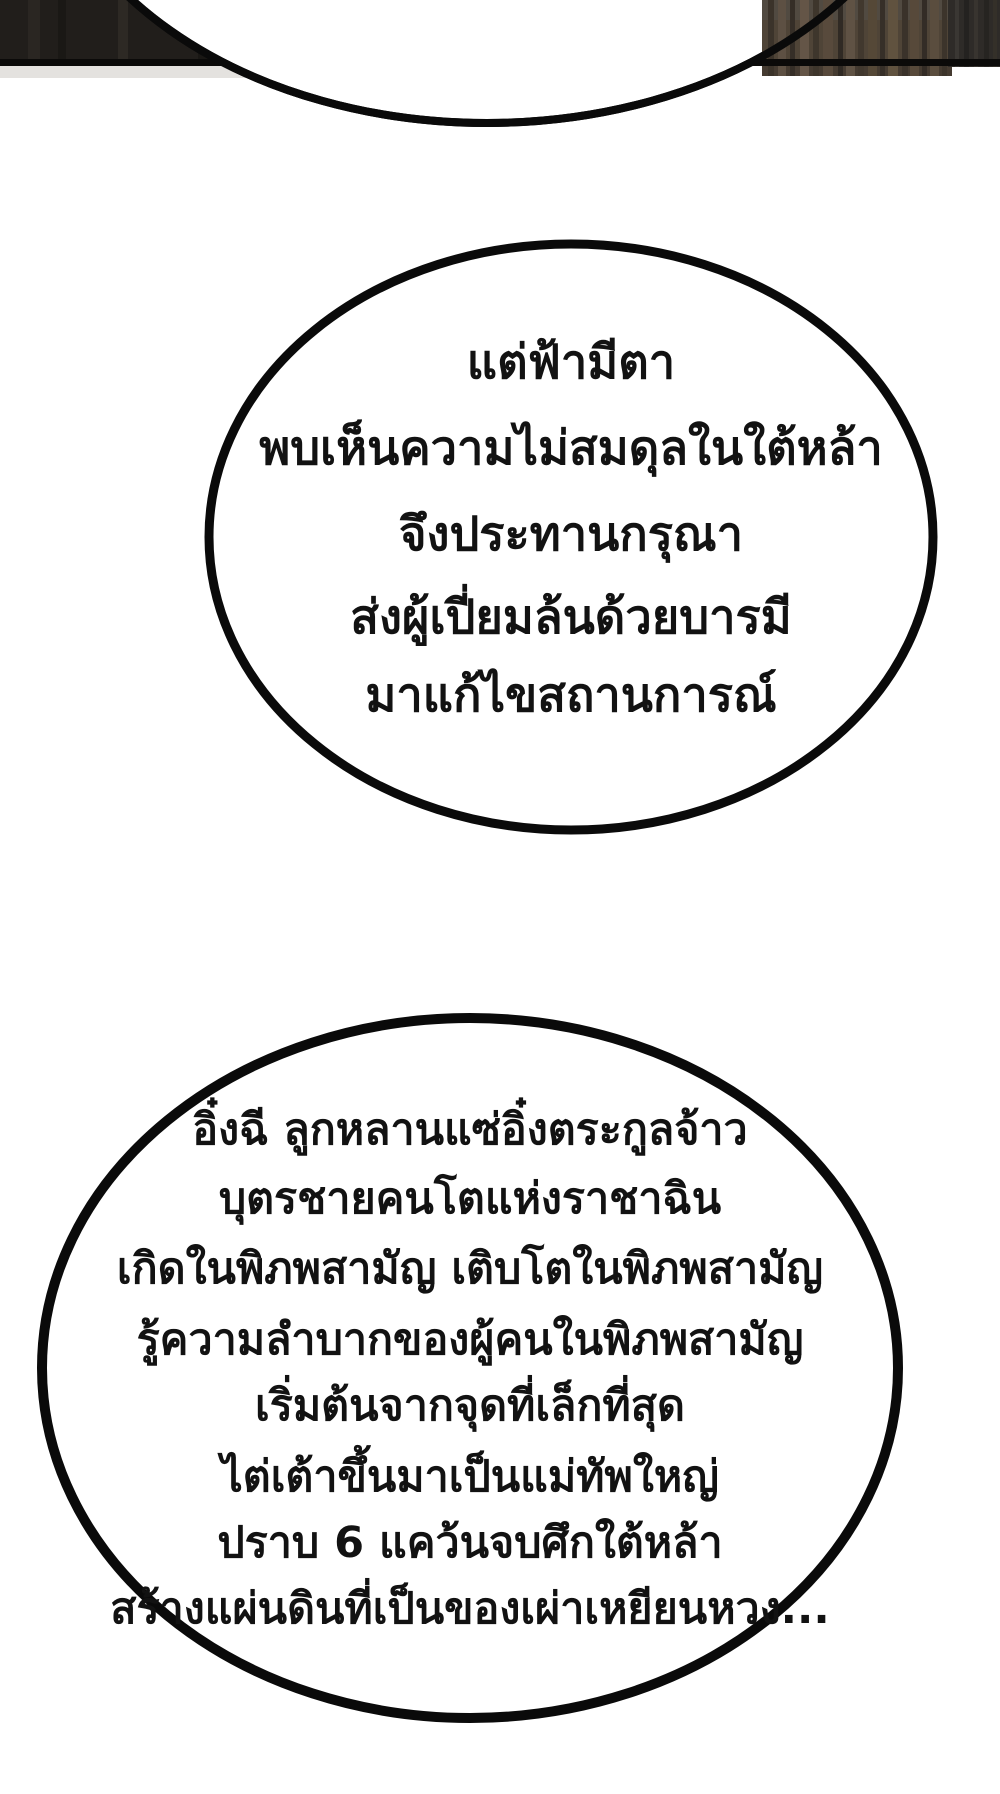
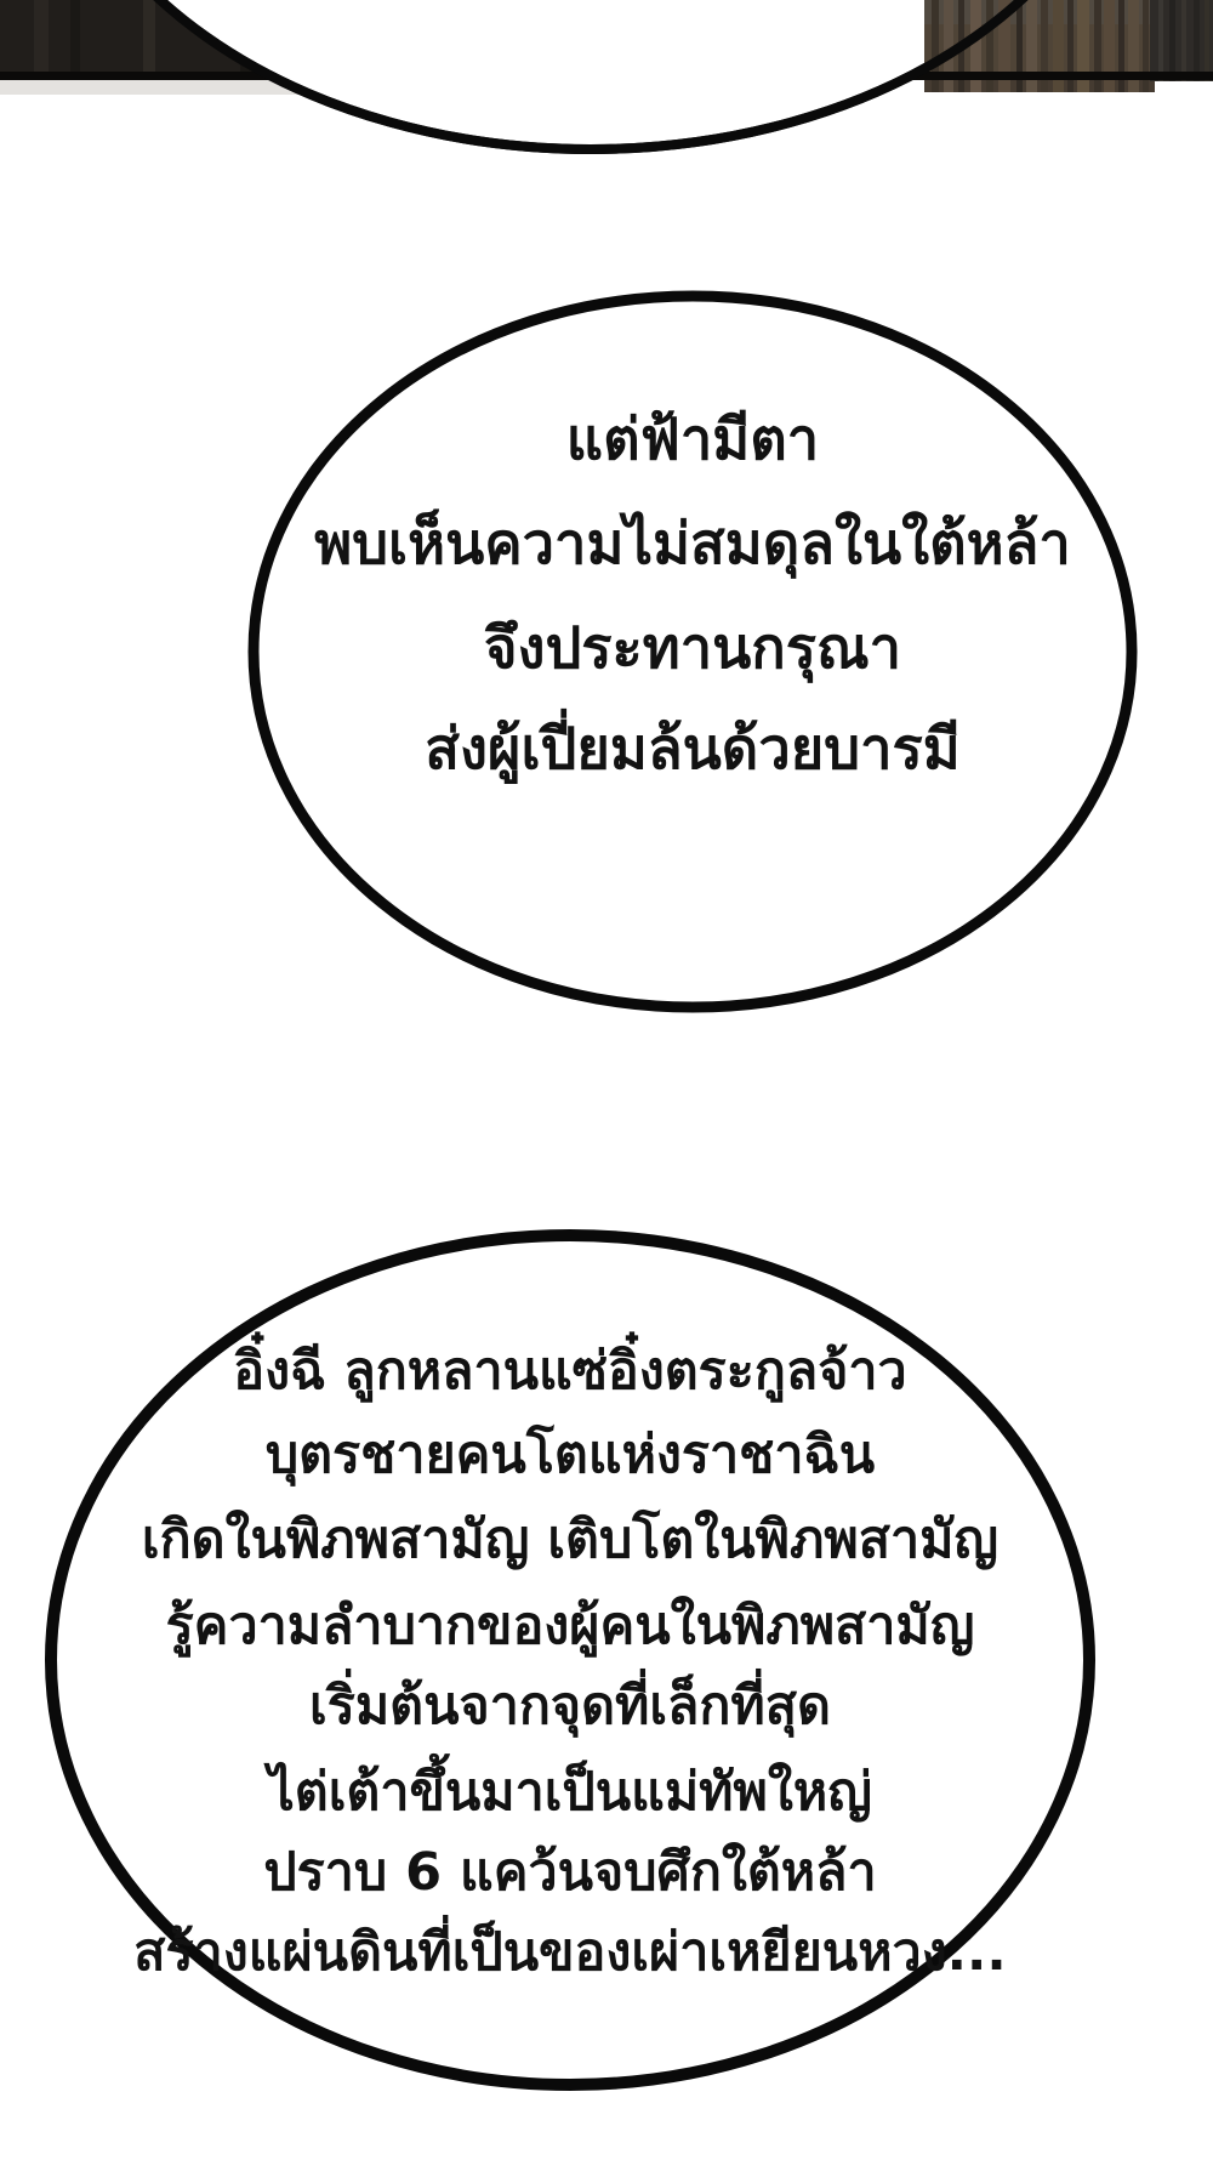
  แต่ฟ้ามีตา
  พบเห็นความไม่สมดุลในใต้หล้า
  จึงประทานกรุณา
  ส่งผู้เปี่ยมล้นด้วยบารมี
- มาแก้ไขสถานการณ์
  อิ๋งฉี ลูกหลานแซ่อิ๋งตระกูลจ้าว
  บุตรชายคนโตแห่งราชาฉิน
  เกิดในพิภพสามัญ เติบโตในพิภพสามัญ
  รู้ความลำบากของผู้คนในพิภพสามัญ
  เริ่มต้นจากจุดที่เล็กที่สุด
  ไต่เต้าขึ้นมาเป็นแม่ทัพใหญ่
  ปราบ 6 แคว้นจบศึกใต้หล้า
  สร้างแผ่นดินที่เป็นของเผ่าเหยียนหวง...
